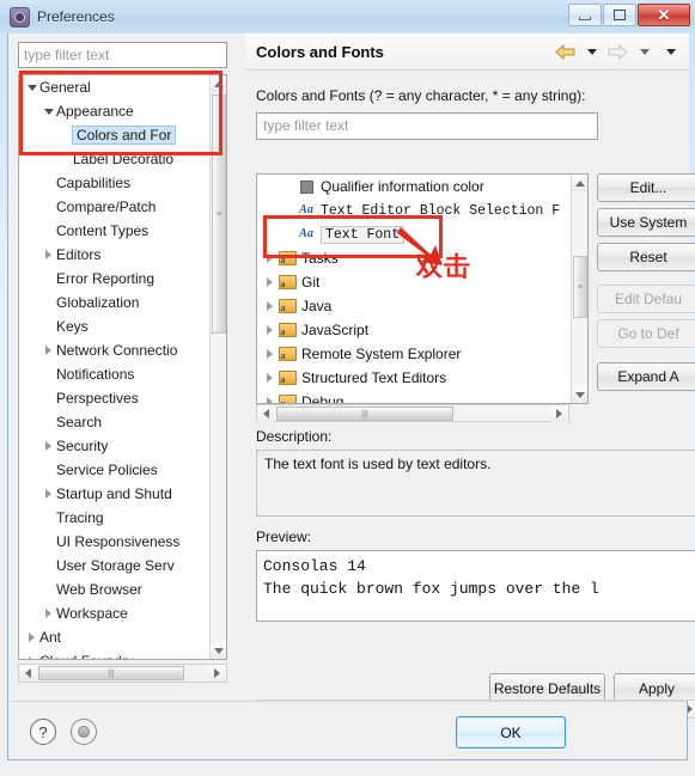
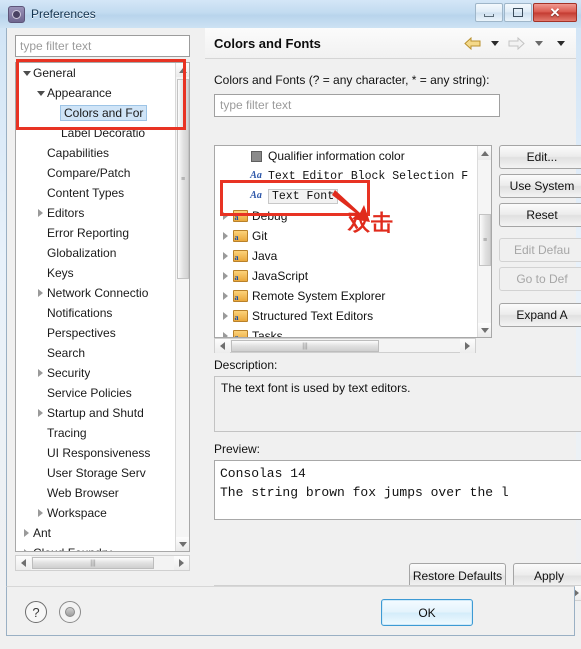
  Preferences
  ✕
  type filter text
  General
  Appearance
  Colors and For
  Label Decoratio
  Capabilities
  Compare/Patch
  Content Types
  Editors
  Error Reporting
  Globalization
  Keys
  Network Connectio
  Notifications
  Perspectives
  Search
  Security
  Service Policies
  Startup and Shutd
  Tracing
  UI Responsiveness
  User Storage Serv
  Web Browser
  Workspace
  Ant
  Colors and Fonts
  Colors and Fonts (? = any character, * = any string):
  type filter text
  Qualifier information color
  Aa
  Text Editor Block Selection F
  Aa
  Text Font
- Tasks
+ Debug
  Git
  Java
  JavaScript
  Remote System Explorer
  Structured Text Editors
- Debug
+ Tasks
  Edit...
  Use System
  Reset
  Edit Defau
  Go to Def
  Expand A
  Description:
  The text font is used by text editors.
  Preview:
  Consolas 14
- The quick brown fox jumps over the l
+ The string brown fox jumps over the l
  Restore Defaults
  Apply
  双击
  ?
  OK
